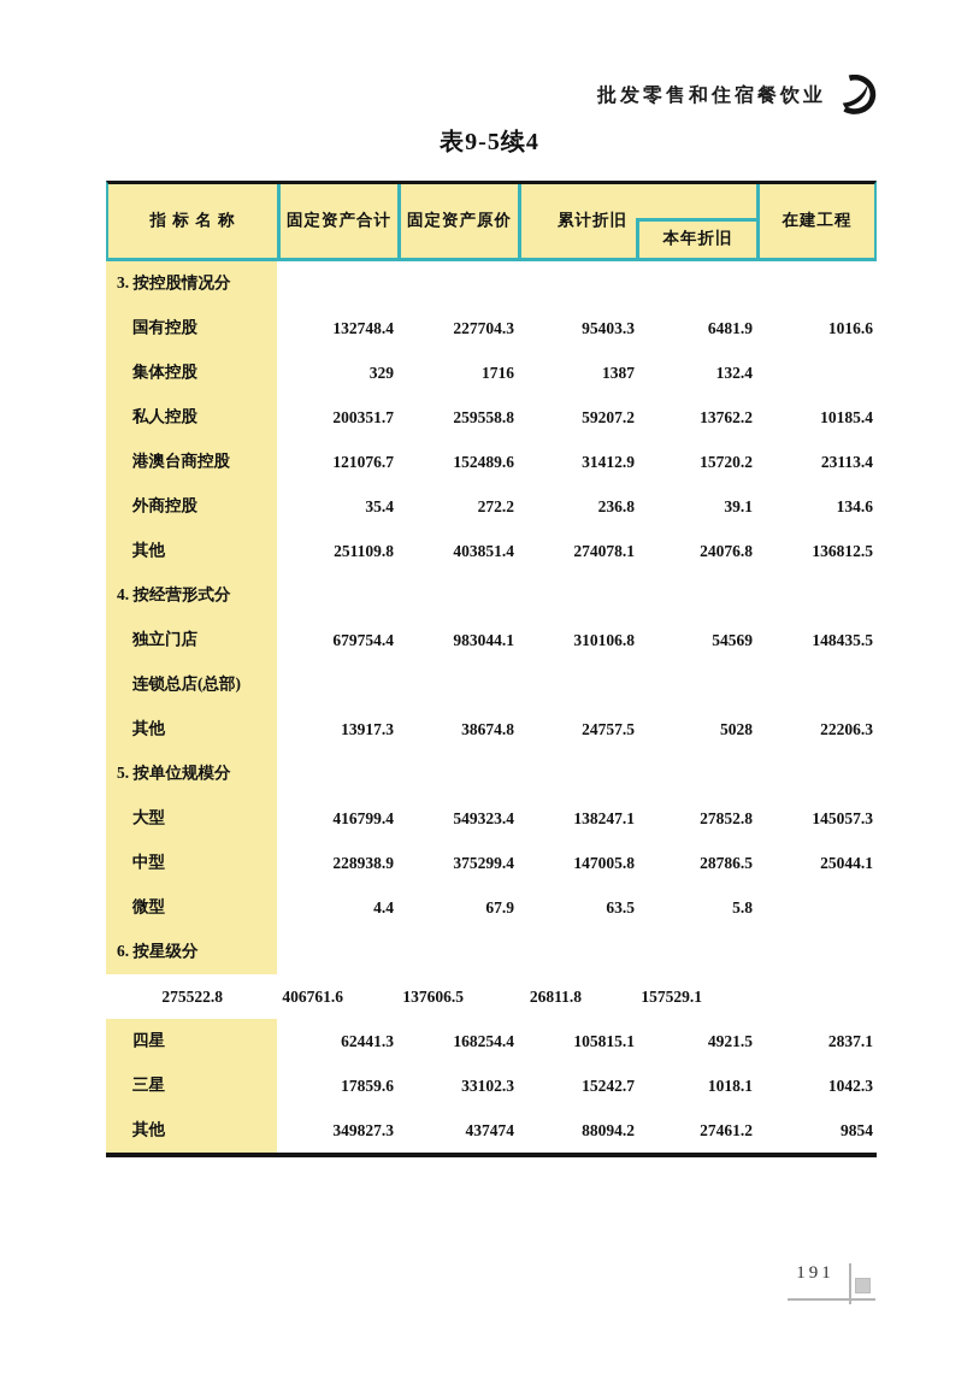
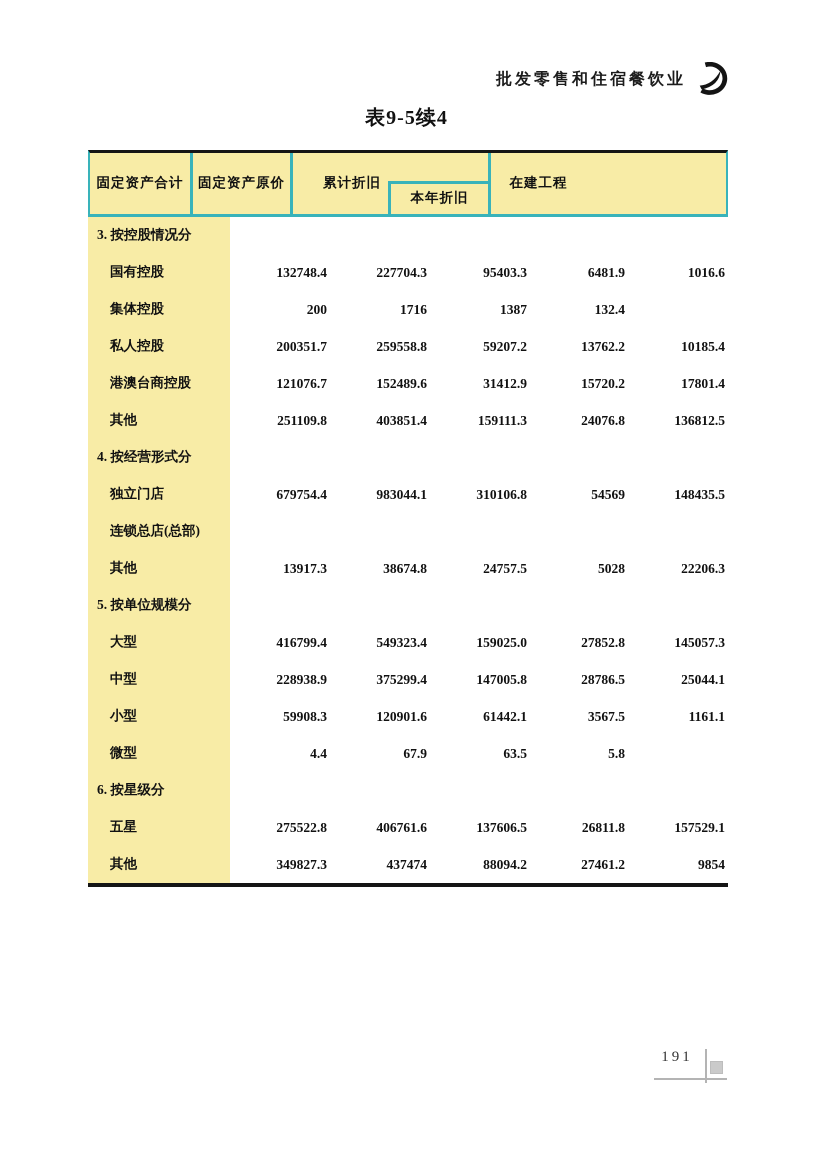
  批发零售和住宿餐饮业
  表9-5续4
- 指 标 名 称
  固定资产合计
  固定资产原价
  累计折旧
  本年折旧
  在建工程
  3. 按控股情况分
  国有控股
  132748.4
  227704.3
  95403.3
  6481.9
  1016.6
  集体控股
- 329
+ 200
  1716
  1387
  132.4
  私人控股
  200351.7
  259558.8
  59207.2
  13762.2
  10185.4
  港澳台商控股
  121076.7
  152489.6
  31412.9
  15720.2
- 23113.4
+ 17801.4
- 外商控股
- 35.4
- 272.2
- 236.8
- 39.1
- 134.6
  其他
  251109.8
  403851.4
- 274078.1
+ 159111.3
  24076.8
  136812.5
  4. 按经营形式分
  独立门店
  679754.4
  983044.1
  310106.8
  54569
  148435.5
  连锁总店(总部)
  其他
  13917.3
  38674.8
  24757.5
  5028
  22206.3
  5. 按单位规模分
  大型
  416799.4
  549323.4
- 138247.1
+ 159025.0
  27852.8
  145057.3
  中型
  228938.9
  375299.4
  147005.8
  28786.5
  25044.1
+ 小型
+ 59908.3
+ 120901.6
+ 61442.1
+ 3567.5
+ 1161.1
  微型
  4.4
  67.9
  63.5
  5.8
  6. 按星级分
+ 五星
  275522.8
  406761.6
  137606.5
  26811.8
  157529.1
- 四星
- 62441.3
- 168254.4
- 105815.1
- 4921.5
- 2837.1
- 三星
- 17859.6
- 33102.3
- 15242.7
- 1018.1
- 1042.3
  其他
  349827.3
  437474
  88094.2
  27461.2
  9854
  191
